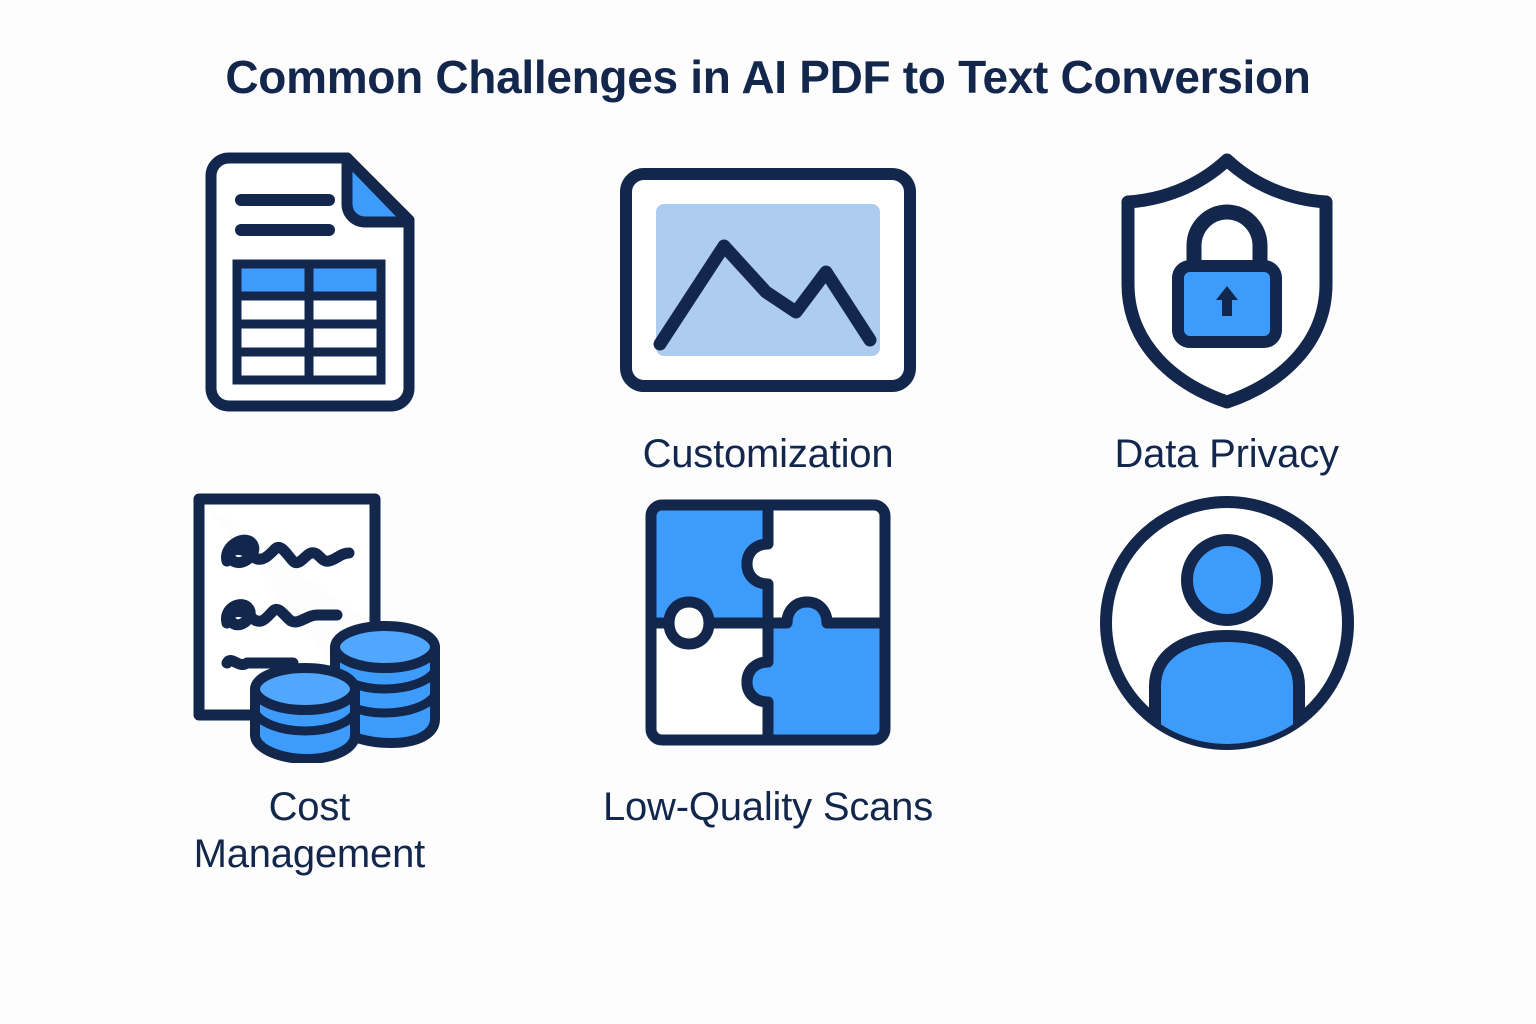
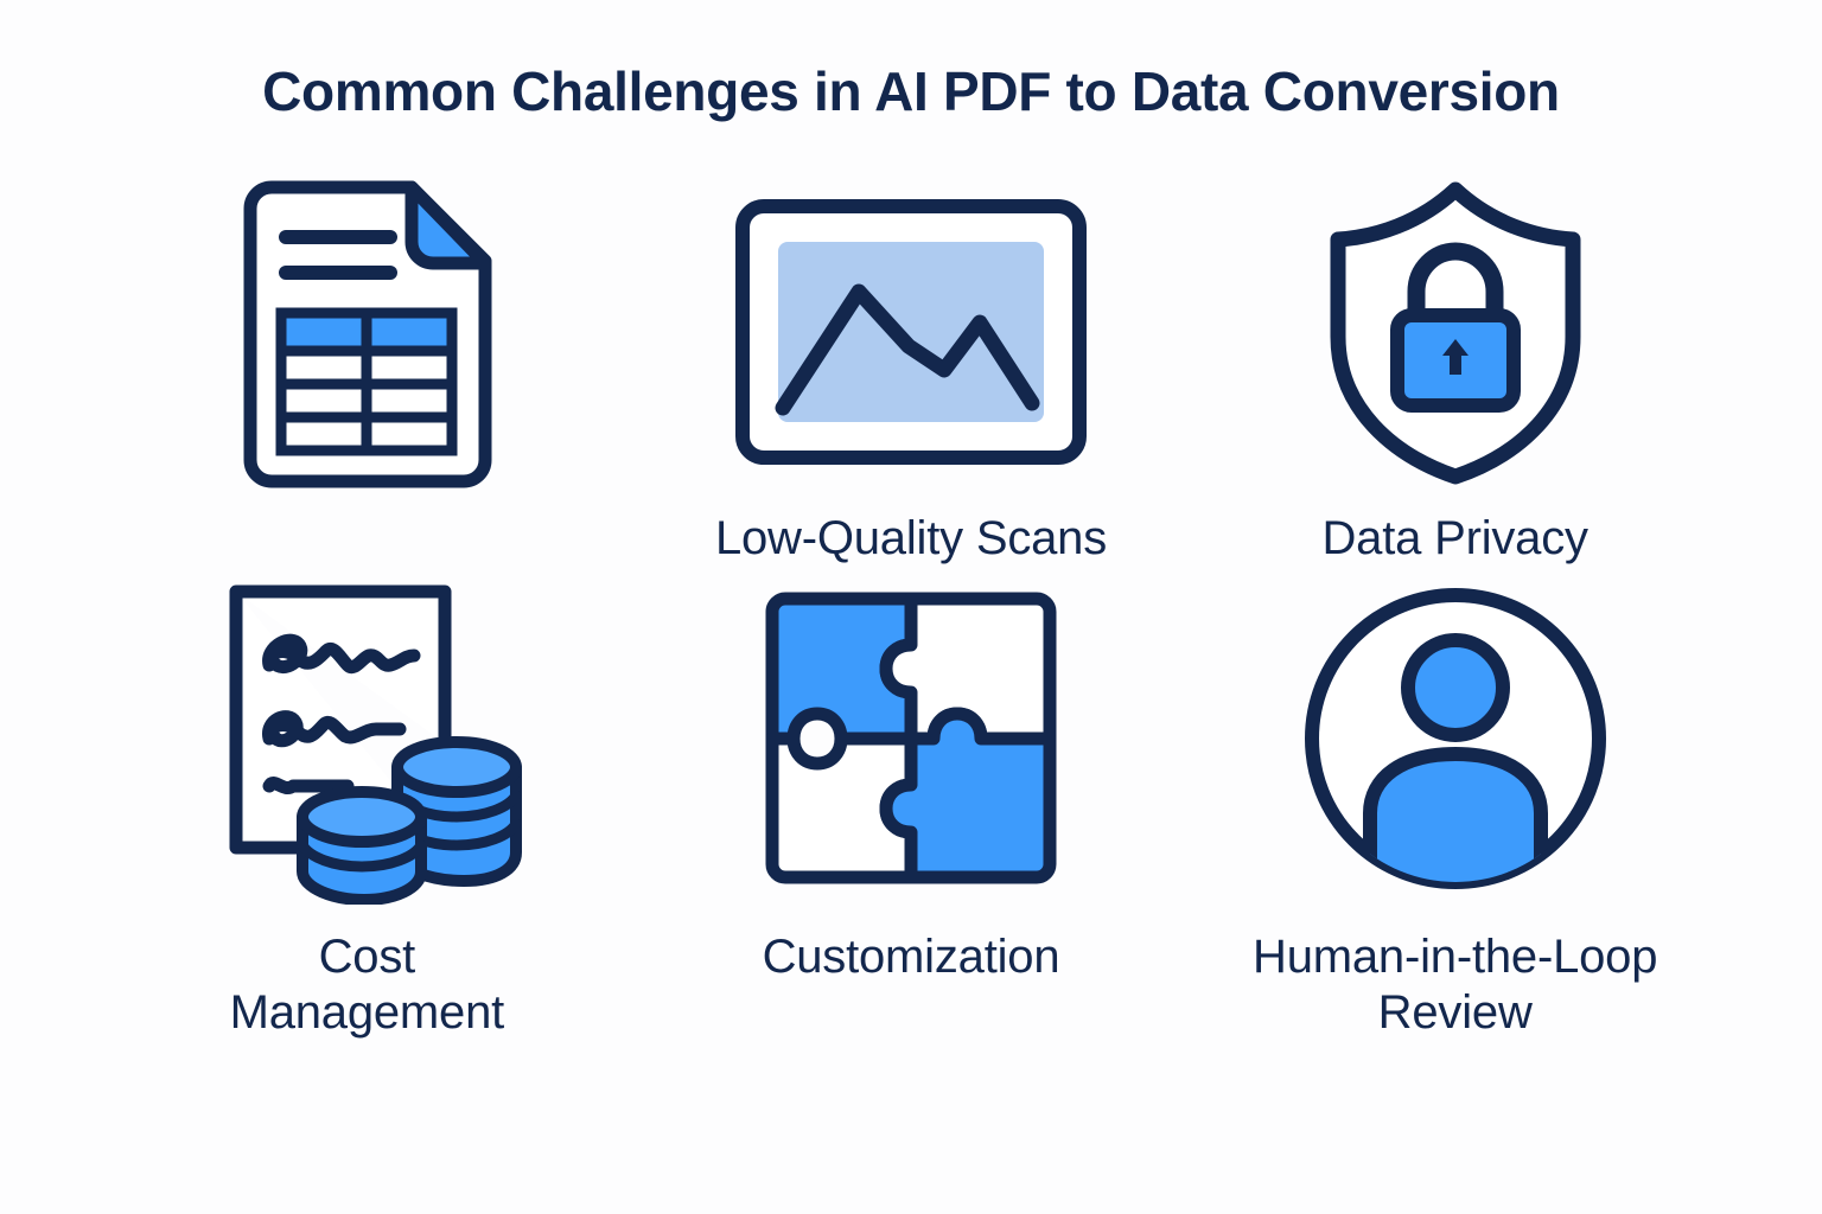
- Common Challenges in AI PDF to Text Conversion
+ Common Challenges in AI PDF to Data Conversion
- Customization
+ Low-Quality Scans
  Data Privacy
  Cost
  Management
- Low-Quality Scans
+ Customization
+ Human-in-the-Loop
+ Review
